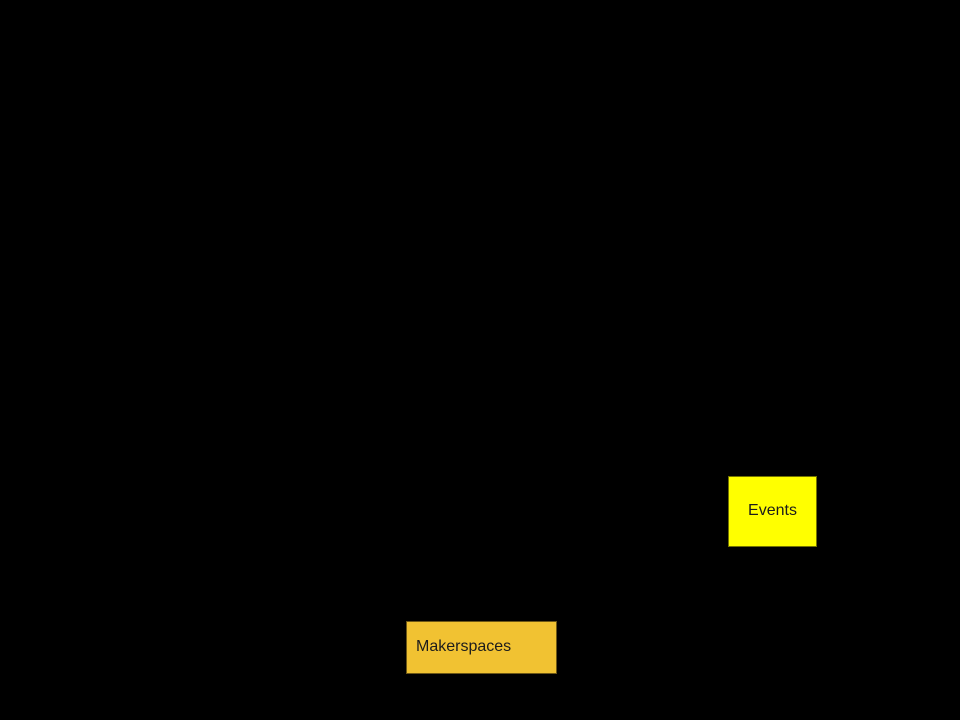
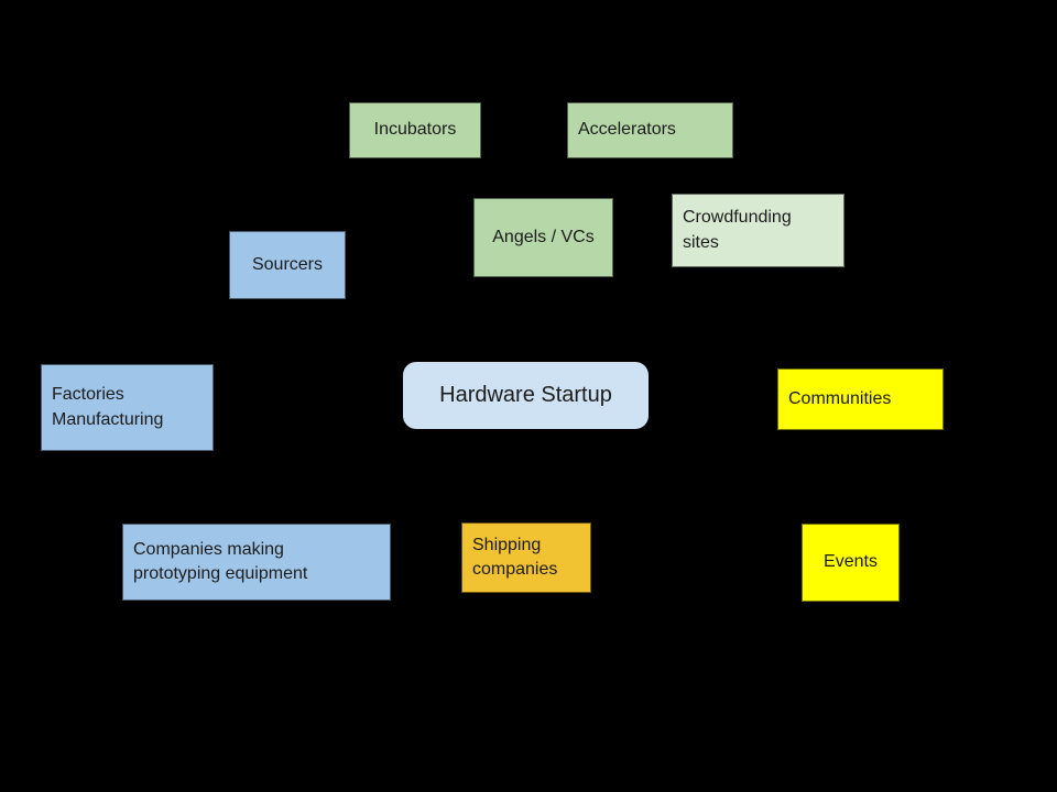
+ Incubators
+ Accelerators
+ Angels / VCs
+ Crowdfunding
+ sites
+ Sourcers
+ Factories
+ Manufacturing
+ Hardware Startup
+ Communities
+ Companies making
+ prototyping equipment
+ Shipping
+ companies
  Events
- Makerspaces
